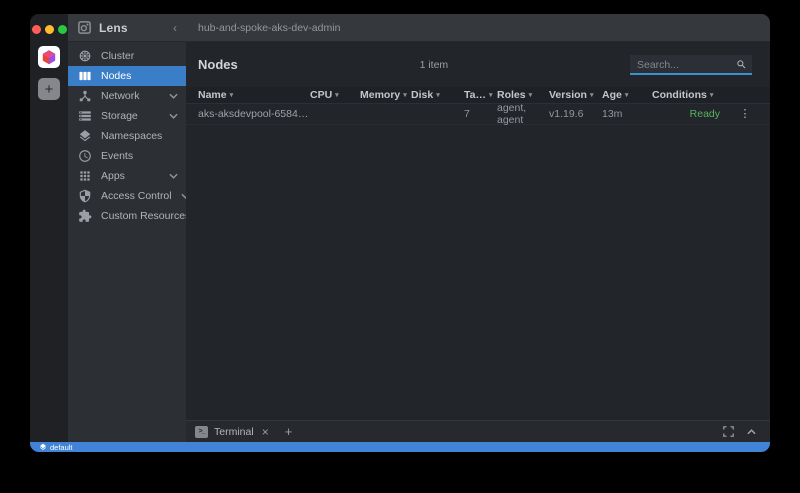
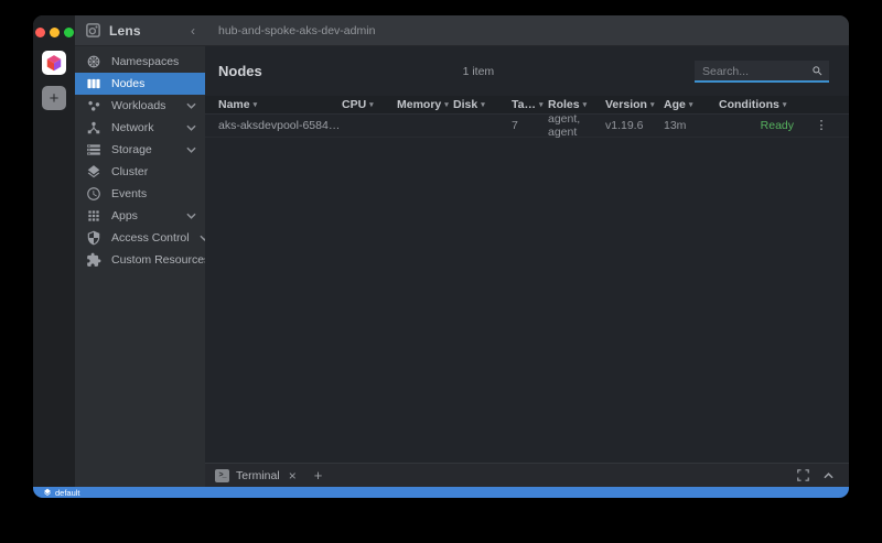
  +
  Lens
  ‹
- Cluster
+ Namespaces
  Nodes
+ Workloads
  Network
  Storage
- Namespaces
+ Cluster
  Events
  Apps
  Access Control
  Custom Resource
  hub-and-spoke-aks-dev-admin
  Nodes
  1 item
  Search...
  Name
  CPU
  Memory
  Disk
  Ta…
  Roles
  Version
  Age
  Conditions
  aks-aksdevpool-65841…
  7
  agent, agent
  v1.19.6
  13m
  Ready
  ⋮
  Terminal
  ×
  +
  default
